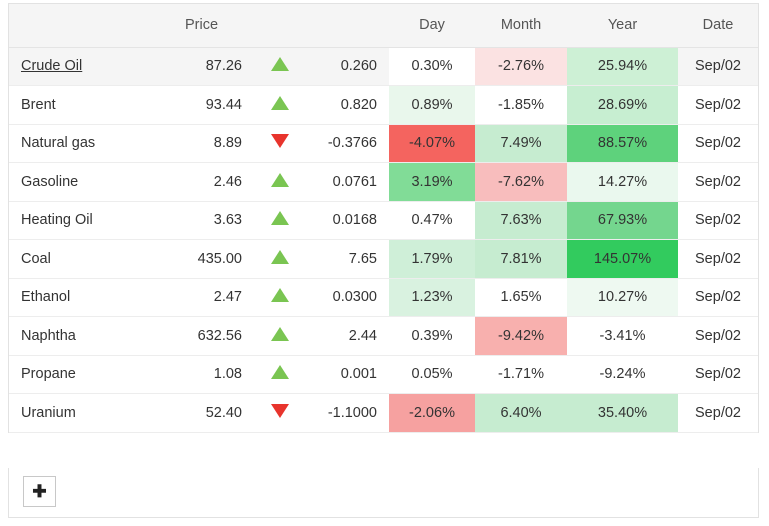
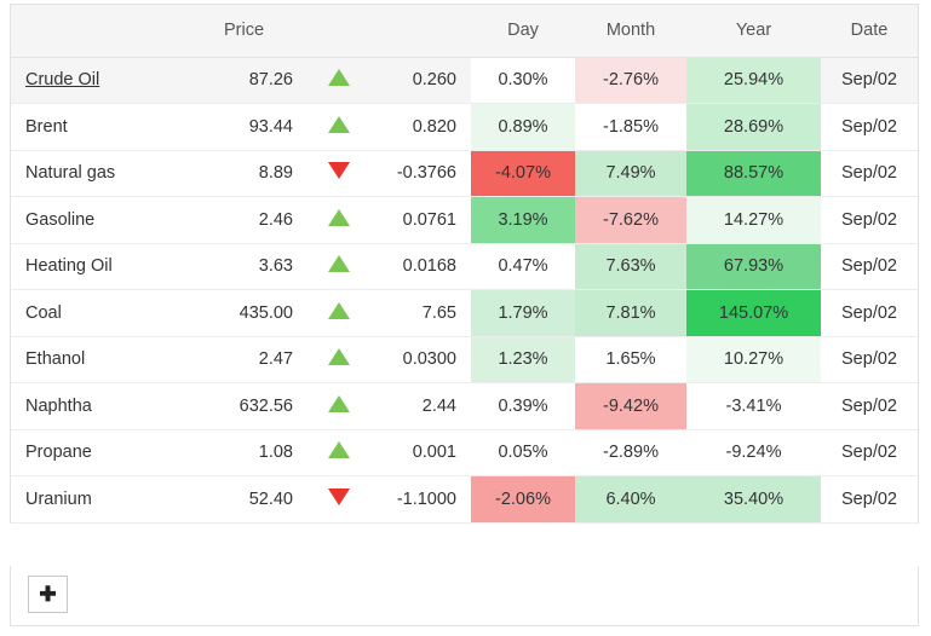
  	Price			Day	Month	Year	Date
  Crude Oil	87.26		0.260	0.30%	-2.76%	25.94%	Sep/02
  Brent	93.44		0.820	0.89%	-1.85%	28.69%	Sep/02
  Natural gas	8.89		-0.3766	-4.07%	7.49%	88.57%	Sep/02
  Gasoline	2.46		0.0761	3.19%	-7.62%	14.27%	Sep/02
  Heating Oil	3.63		0.0168	0.47%	7.63%	67.93%	Sep/02
  Coal	435.00		7.65	1.79%	7.81%	145.07%	Sep/02
  Ethanol	2.47		0.0300	1.23%	1.65%	10.27%	Sep/02
  Naphtha	632.56		2.44	0.39%	-9.42%	-3.41%	Sep/02
- Propane	1.08		0.001	0.05%	-1.71%	-9.24%	Sep/02
+ Propane	1.08		0.001	0.05%	-2.89%	-9.24%	Sep/02
  Uranium	52.40		-1.1000	-2.06%	6.40%	35.40%	Sep/02
  ✚
